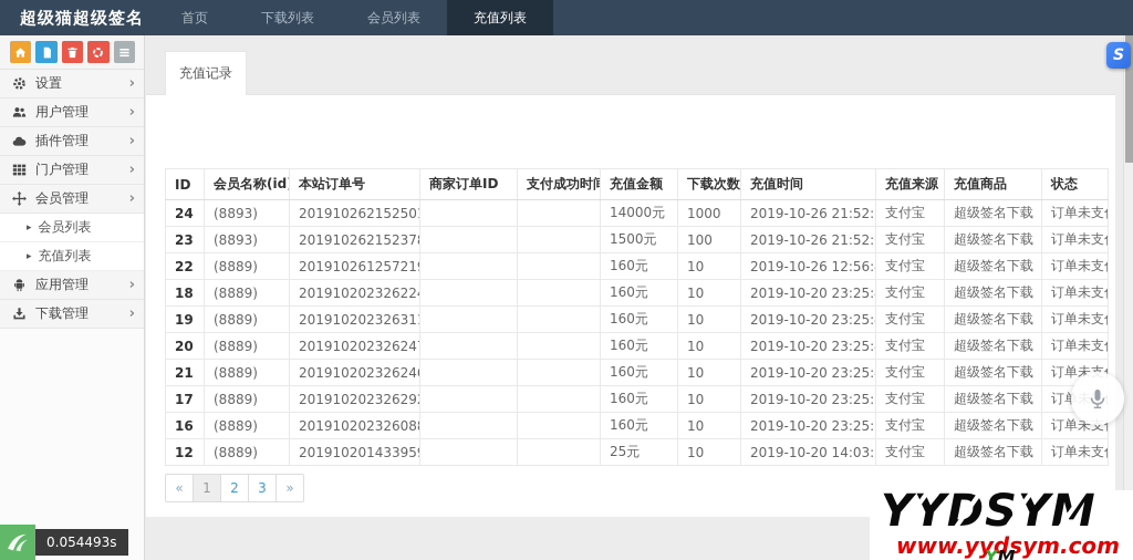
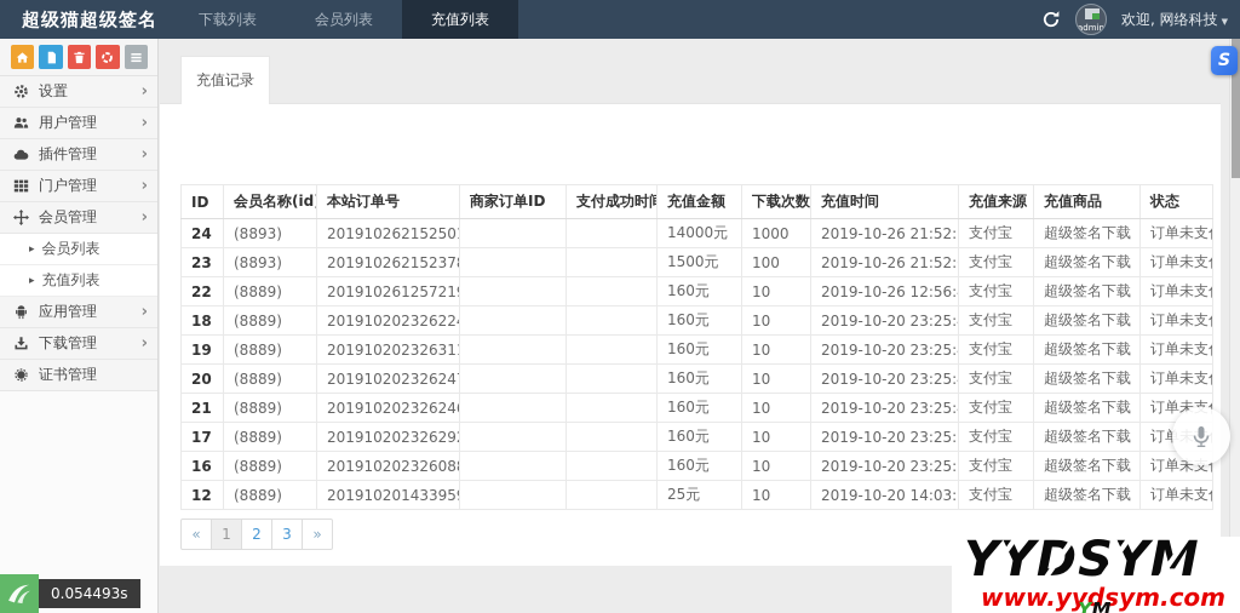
  超级猫超级签名
- 首页
  下载列表
  会员列表
  充值列表
+ admin
+ 欢迎, 网络科技 ▼
  设置
  ›
  用户管理
  ›
  插件管理
  ›
  门户管理
  ›
  会员管理
  ›
  ▸
  会员列表
  ▸
  充值列表
  应用管理
  ›
  下载管理
  ›
+ 证书管理
  充值记录
  ID	会员名称(id	本站订单号	商家订单ID	支付成功时间	充值金额	下载次数	充值时间	充值来源	充值商品	状态
  24	(8893)	20191026215250			14000元	1000	2019-10-26 21:52:	支付宝	超级签名下载	订单未支
  23	(8893)	20191026215237			1500元	100	2019-10-26 21:52:	支付宝	超级签名下载	订单未支
  22	(8889)	20191026125721			160元	10	2019-10-26 12:56:	支付宝	超级签名下载	订单未支
  18	(8889)	20191020232622			160元	10	2019-10-20 23:25:	支付宝	超级签名下载	订单未支
  19	(8889)	20191020232631			160元	10	2019-10-20 23:25:	支付宝	超级签名下载	订单未支
  20	(8889)	20191020232624			160元	10	2019-10-20 23:25:	支付宝	超级签名下载	订单未支
  21	(8889)	20191020232624			160元	10	2019-10-20 23:25:	支付宝	超级签名下载	订单未支
  17	(8889)	20191020232629			160元	10	2019-10-20 23:25:	支付宝	超级签名下载	订单未
  16	(8889)	20191020232608			160元	10	2019-10-20 23:25:	支付宝	超级签名下载	订单未支
  12	(8889)	20191020143395			25元	10	2019-10-20 14:03:	支付宝	超级签名下载	订单未支
  «
  1
  2
  3
  »
  S
  0.054493s
  www.yydsym.com
  YM
